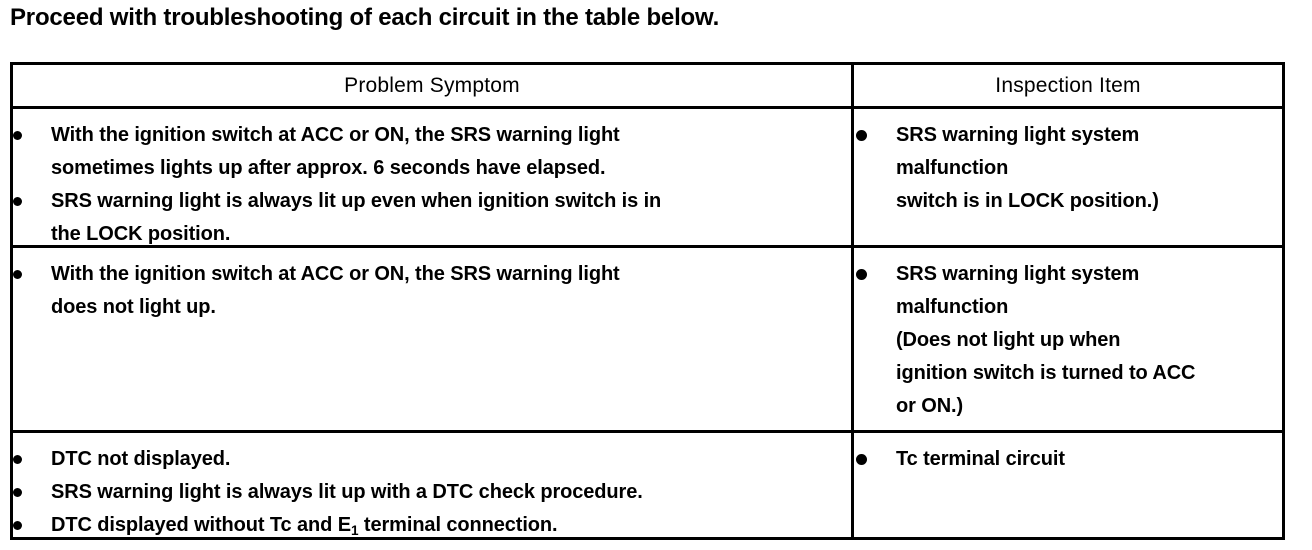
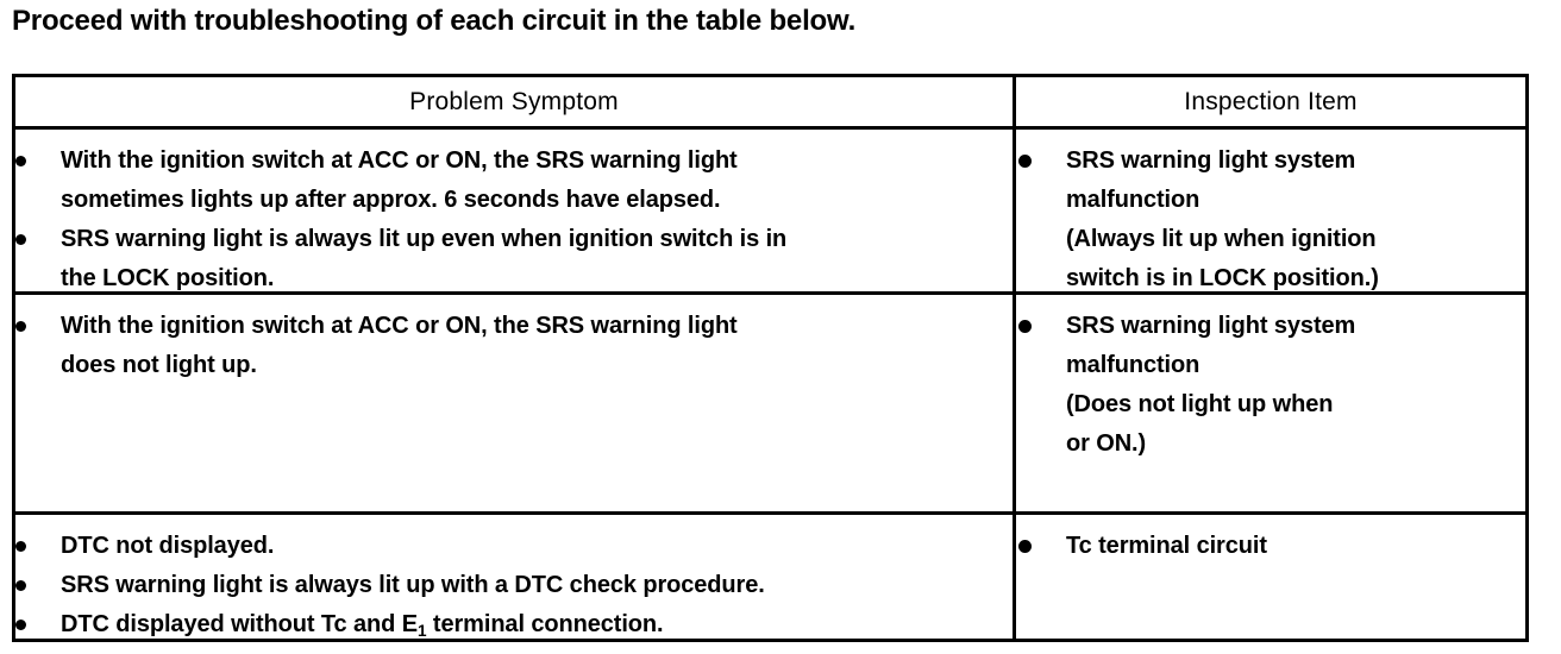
  Proceed with troubleshooting of each circuit in the table below.
  Problem Symptom
  Inspection Item
  With the ignition switch at ACC or ON, the SRS warning light
  sometimes lights up after approx. 6 seconds have elapsed.
  SRS warning light is always lit up even when ignition switch is in
  the LOCK position.
  SRS warning light system
  malfunction
+ (Always lit up when ignition
  switch is in LOCK position.)
  With the ignition switch at ACC or ON, the SRS warning light
  does not light up.
  SRS warning light system
  malfunction
  (Does not light up when
- ignition switch is turned to ACC
  or ON.)
  DTC not displayed.
  SRS warning light is always lit up with a DTC check procedure.
  DTC displayed without Tc and E1 terminal connection.
  Tc terminal circuit
